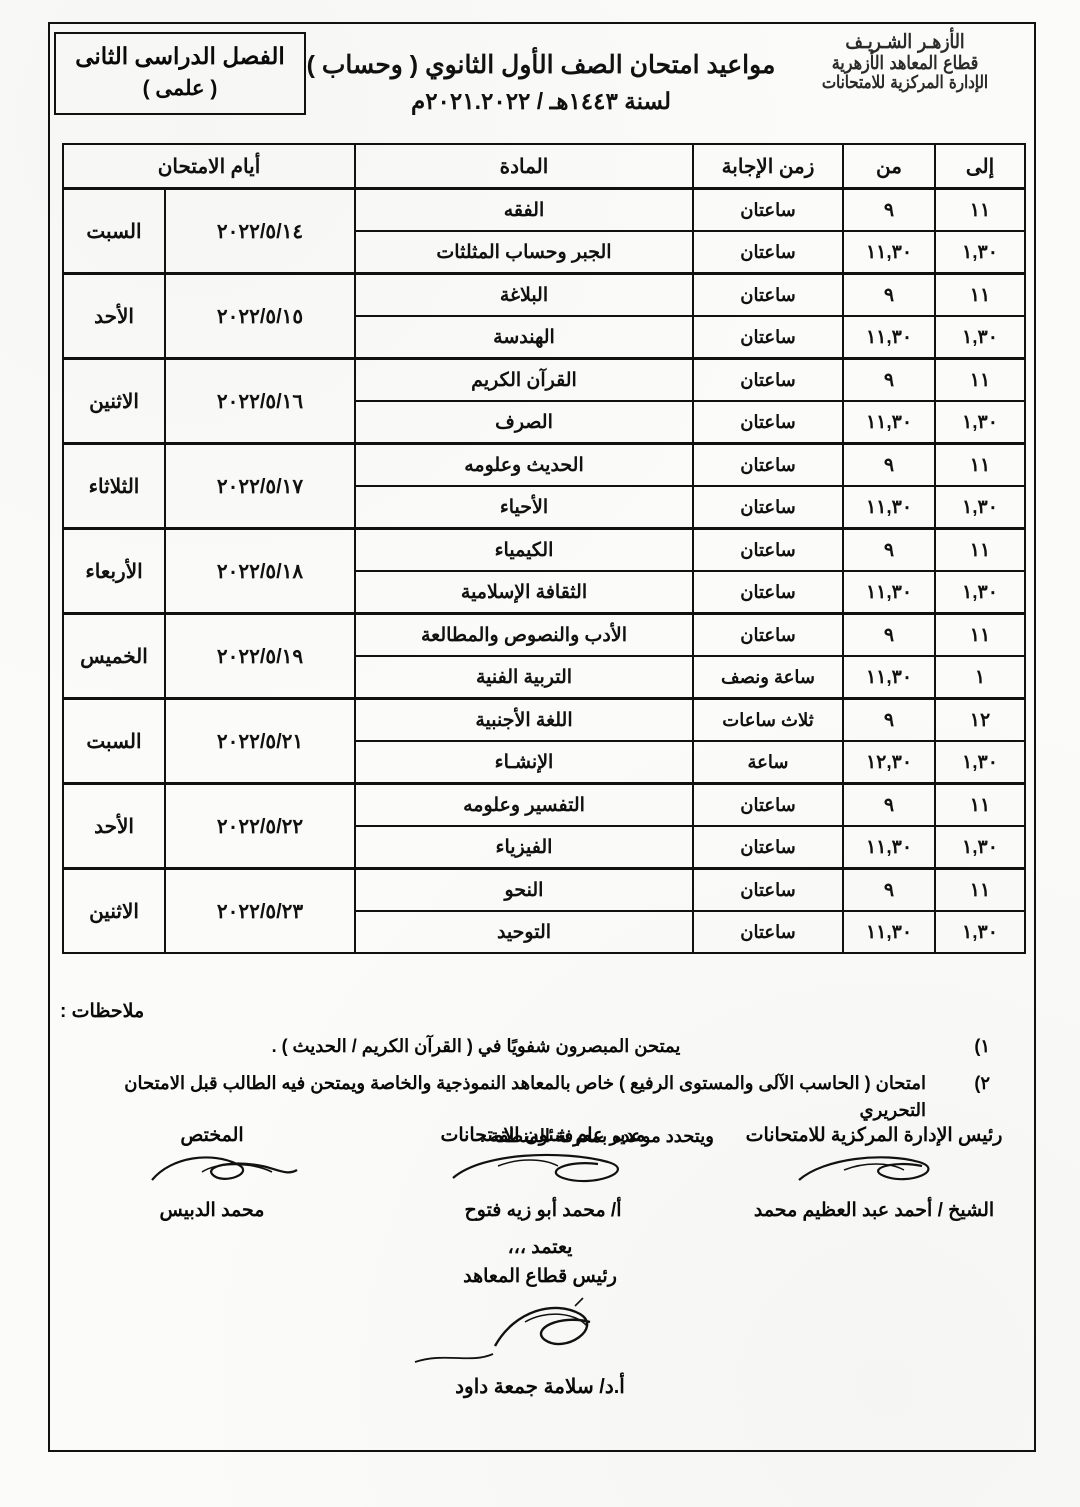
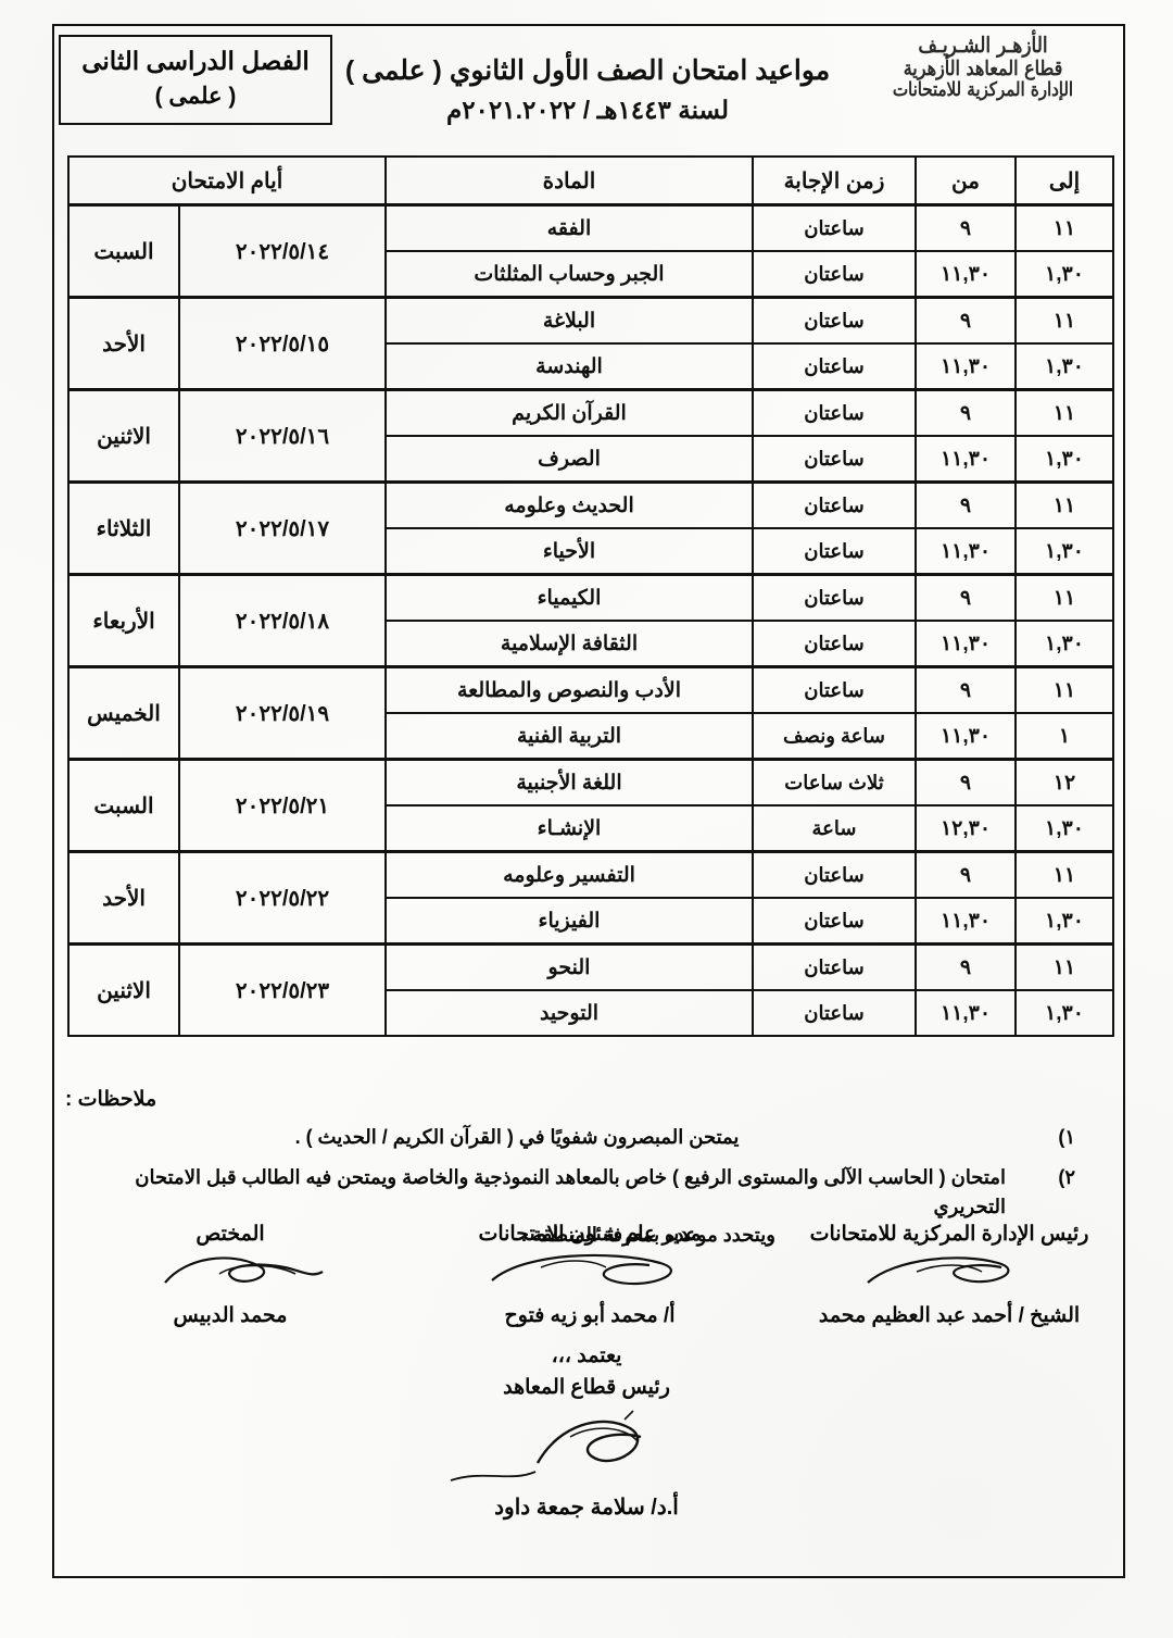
  الأزهـر الشـريـف
  قطاع المعاهد الأزهرية
  الإدارة المركزية للامتحانات
- مواعيد امتحان الصف الأول الثانوي ( وحساب )
+ مواعيد امتحان الصف الأول الثانوي ( علمى )
  لسنة ١٤٤٣هـ / ٢٠٢١.٢٠٢٢م
  الفصل الدراسى الثانى
  ( علمى )
  إلى	من	زمن الإجابة	المادة	أيام الامتحان
  ١١	٩	ساعتان	الفقه	٢٠٢٢/٥/١٤	السبت
  ١,٣٠	١١,٣٠	ساعتان	الجبر وحساب المثلثات
  ١١	٩	ساعتان	البلاغة	٢٠٢٢/٥/١٥	الأحد
  ١,٣٠	١١,٣٠	ساعتان	الهندسة
  ١١	٩	ساعتان	القرآن الكريم	٢٠٢٢/٥/١٦	الاثنين
  ١,٣٠	١١,٣٠	ساعتان	الصرف
  ١١	٩	ساعتان	الحديث وعلومه	٢٠٢٢/٥/١٧	الثلاثاء
  ١,٣٠	١١,٣٠	ساعتان	الأحياء
  ١١	٩	ساعتان	الكيمياء	٢٠٢٢/٥/١٨	الأربعاء
  ١,٣٠	١١,٣٠	ساعتان	الثقافة الإسلامية
  ١١	٩	ساعتان	الأدب والنصوص والمطالعة	٢٠٢٢/٥/١٩	الخميس
  ١	١١,٣٠	ساعة ونصف	التربية الفنية
  ١٢	٩	ثلاث ساعات	اللغة الأجنبية	٢٠٢٢/٥/٢١	السبت
  ١,٣٠	١٢,٣٠	ساعة	الإنشـاء
  ١١	٩	ساعتان	التفسير وعلومه	٢٠٢٢/٥/٢٢	الأحد
  ١,٣٠	١١,٣٠	ساعتان	الفيزياء
  ١١	٩	ساعتان	النحو	٢٠٢٢/٥/٢٣	الاثنين
  ١,٣٠	١١,٣٠	ساعتان	التوحيد
  ملاحظات :
  ١)
  يمتحن المبصرون شفويًا في ( القرآن الكريم / الحديث ) .
  ٢)
  امتحان ( الحاسب الآلى والمستوى الرفيع ) خاص بالمعاهد النموذجية والخاصة ويمتحن فيه الطالب قبل الامتحان التحريري
  ويتحدد موعده بمعرفة المنطقة .
  المختص
  محمد الدبيس
  مدير عام شئون الامتحانات
  أ/ محمد أبو زيه فتوح
  رئيس الإدارة المركزية للامتحانات
  الشيخ / أحمد عبد العظيم محمد
  يعتمد ،،،
  رئيس قطاع المعاهد
  أ.د/ سلامة جمعة داود
